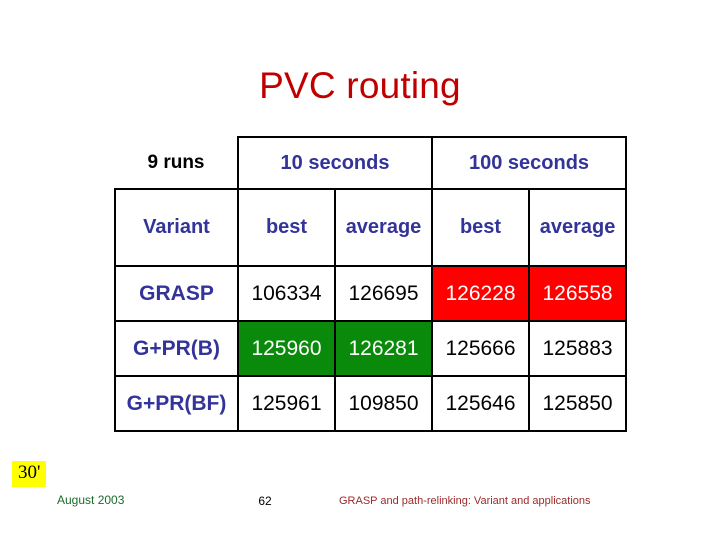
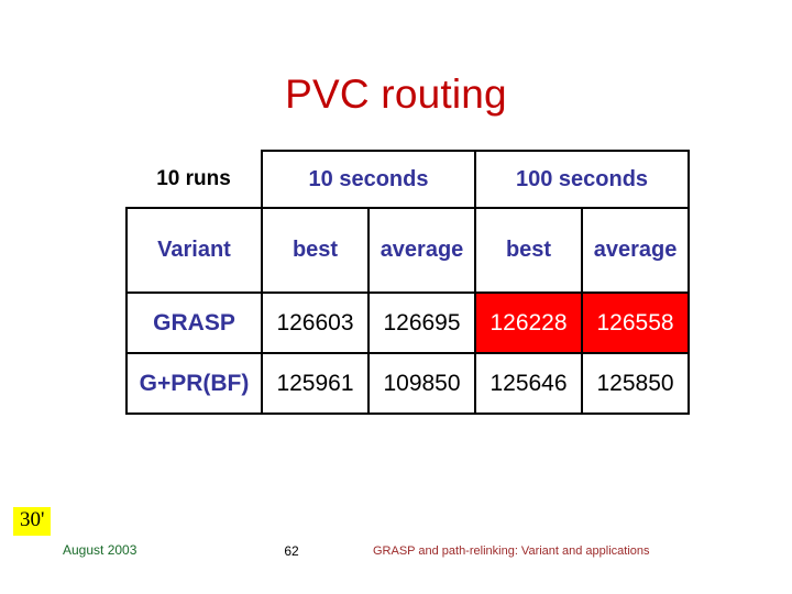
  PVC routing
- 9 runs	10 seconds	100 seconds
+ 10 runs	10 seconds	100 seconds
  Variant	best	average	best	average
- GRASP	106334	126695	126228	126558
+ GRASP	126603	126695	126228	126558
- G+PR(B)	125960	126281	125666	125883
  G+PR(BF)	125961	109850	125646	125850
  30'
  August 2003
  62
  GRASP and path-relinking: Variant and applications
